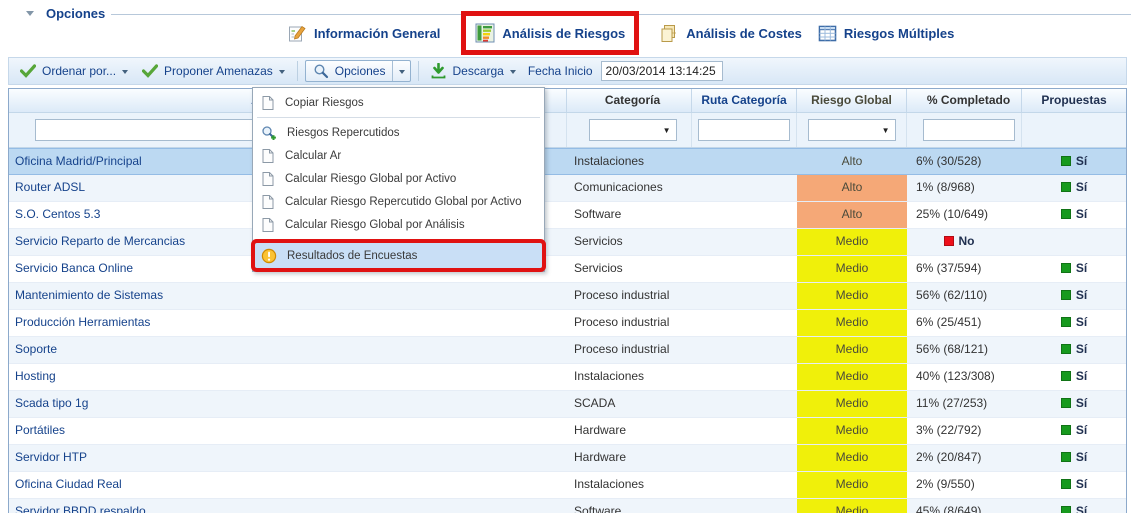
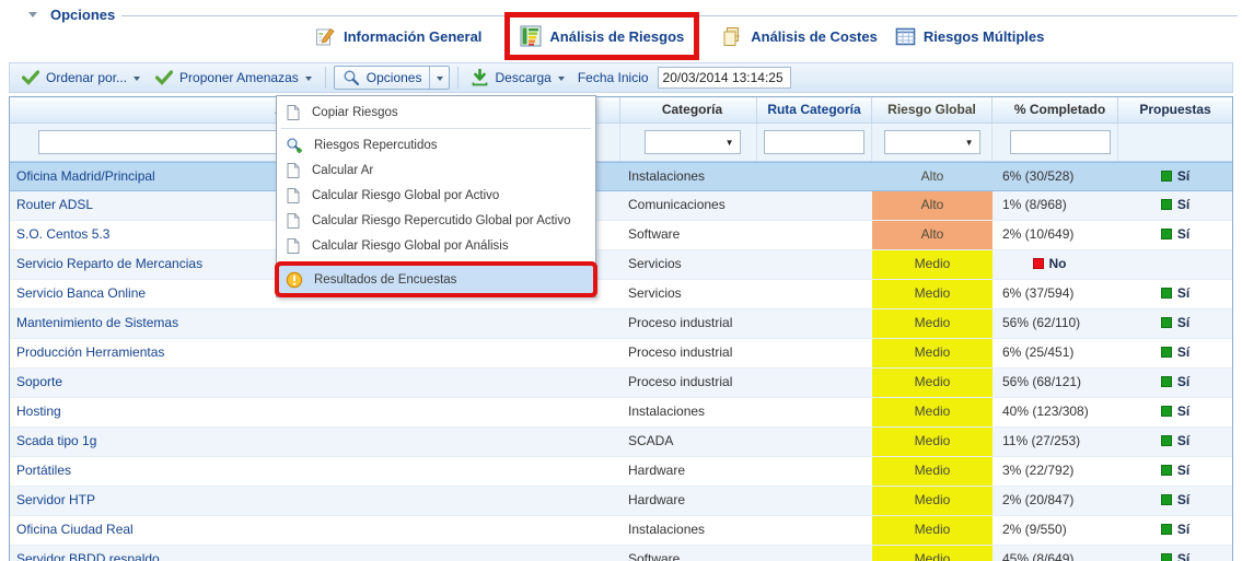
  Opciones
  Información General
  Análisis de Riesgos
  Análisis de Costes
  Riesgos Múltiples
  Ordenar por...
  Proponer Amenazas
  Opciones
  Descarga
  Fecha Inicio
  20/03/2014 13:14:25
  Categoría
  Ruta Categoría
  Riesgo Global
  % Completado
  Propuestas
  ▼
  ▼
  Oficina Madrid/Principal
  Instalaciones
  Alto
  6% (30/528)
  Sí
  Router ADSL
  Comunicaciones
  Alto
  1% (8/968)
  Sí
  S.O. Centos 5.3
  Software
  Alto
- 25% (10/649)
+ 2% (10/649)
  Sí
  Servicio Reparto de Mercancias
  Servicios
  Medio
  No
  Servicio Banca Online
  Servicios
  Medio
  6% (37/594)
  Sí
  Mantenimiento de Sistemas
  Proceso industrial
  Medio
  56% (62/110)
  Sí
  Producción Herramientas
  Proceso industrial
  Medio
  6% (25/451)
  Sí
  Soporte
  Proceso industrial
  Medio
  56% (68/121)
  Sí
  Hosting
  Instalaciones
  Medio
  40% (123/308)
  Sí
  Scada tipo 1g
  SCADA
  Medio
  11% (27/253)
  Sí
  Portátiles
  Hardware
  Medio
  3% (22/792)
  Sí
  Servidor HTP
  Hardware
  Medio
  2% (20/847)
  Sí
  Oficina Ciudad Real
  Instalaciones
  Medio
  2% (9/550)
  Sí
  Servidor BBDD respaldo
  Software
  Medio
  45% (8/649)
  Sí
  Copiar Riesgos
  Riesgos Repercutidos
  Calcular Ar
  Calcular Riesgo Global por Activo
  Calcular Riesgo Repercutido Global por Activo
  Calcular Riesgo Global por Análisis
  Resultados de Encuestas
